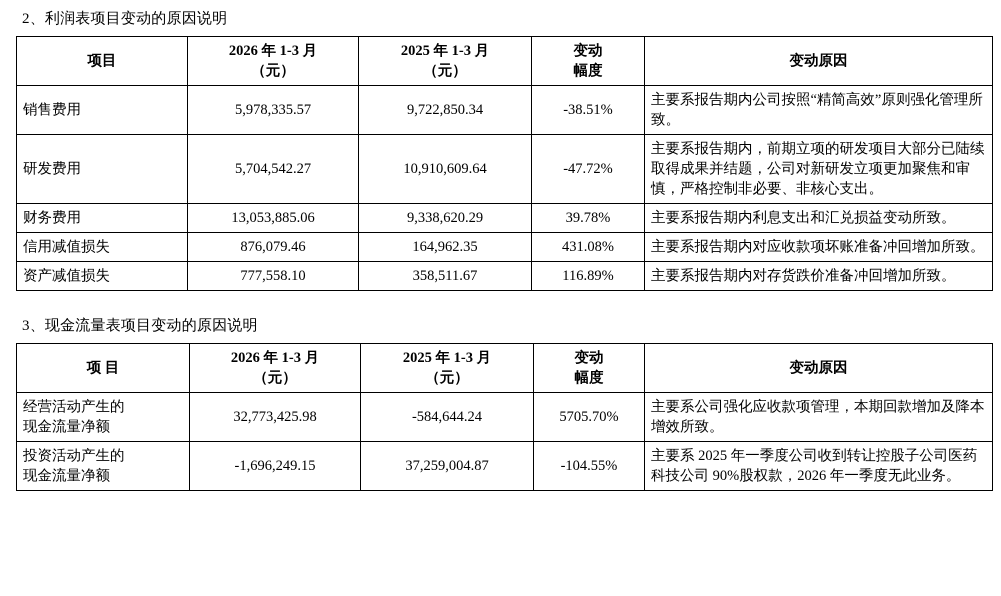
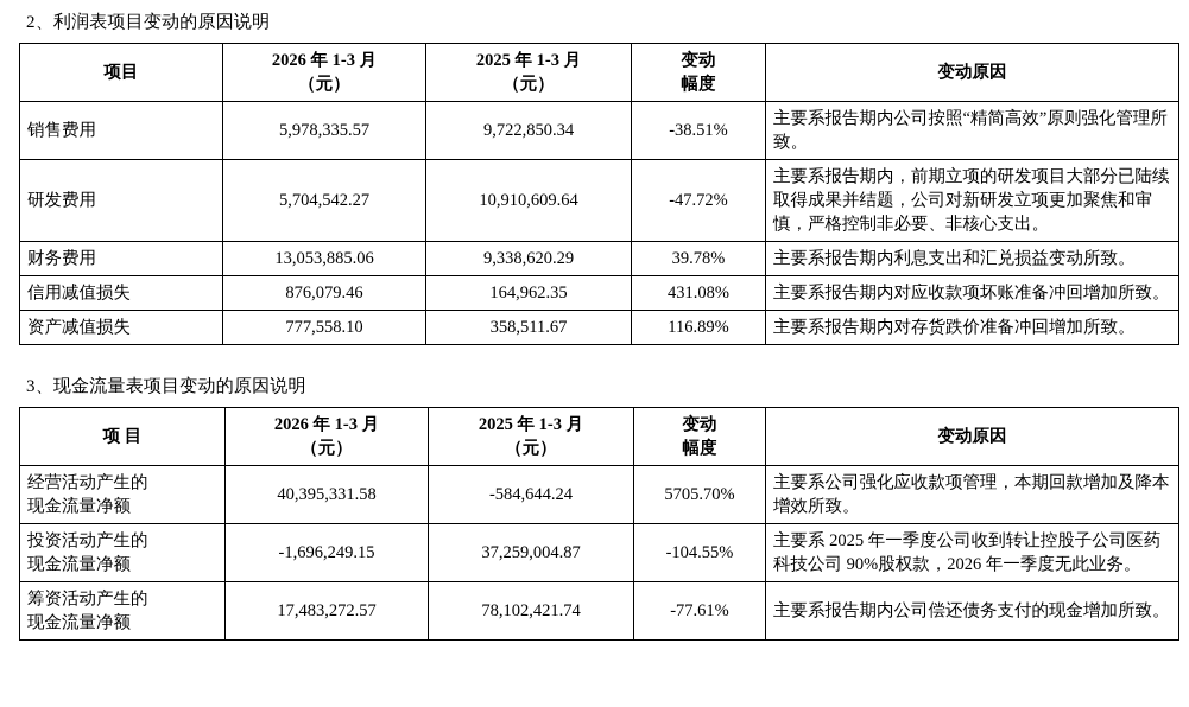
  2、利润表项目变动的原因说明
  项目	2026 年 1-3 月 （元）	2025 年 1-3 月 （元）	变动 幅度	变动原因
  销售费用	5,978,335.57	9,722,850.34	-38.51%	主要系报告期内公司按照“精简高效”原则强化管理所致。
  研发费用	5,704,542.27	10,910,609.64	-47.72%	主要系报告期内，前期立项的研发项目大部分已陆续取得成果并结题，公司对新研发立项更加聚焦和审慎，严格控制非必要、非核心支出。
  财务费用	13,053,885.06	9,338,620.29	39.78%	主要系报告期内利息支出和汇兑损益变动所致。
  信用减值损失	876,079.46	164,962.35	431.08%	主要系报告期内对应收款项坏账准备冲回增加所致。
  资产减值损失	777,558.10	358,511.67	116.89%	主要系报告期内对存货跌价准备冲回增加所致。
  3、现金流量表项目变动的原因说明
  项 目	2026 年 1-3 月 （元）	2025 年 1-3 月 （元）	变动 幅度	变动原因
- 经营活动产生的 现金流量净额	32,773,425.98	-584,644.24	5705.70%	主要系公司强化应收款项管理，本期回款增加及降本增效所致。
+ 经营活动产生的 现金流量净额	40,395,331.58	-584,644.24	5705.70%	主要系公司强化应收款项管理，本期回款增加及降本增效所致。
  投资活动产生的 现金流量净额	-1,696,249.15	37,259,004.87	-104.55%	主要系 2025 年一季度公司收到转让控股子公司医药科技公司 90%股权款，2026 年一季度无此业务。
+ 筹资活动产生的 现金流量净额	17,483,272.57	78,102,421.74	-77.61%	主要系报告期内公司偿还债务支付的现金增加所致。
